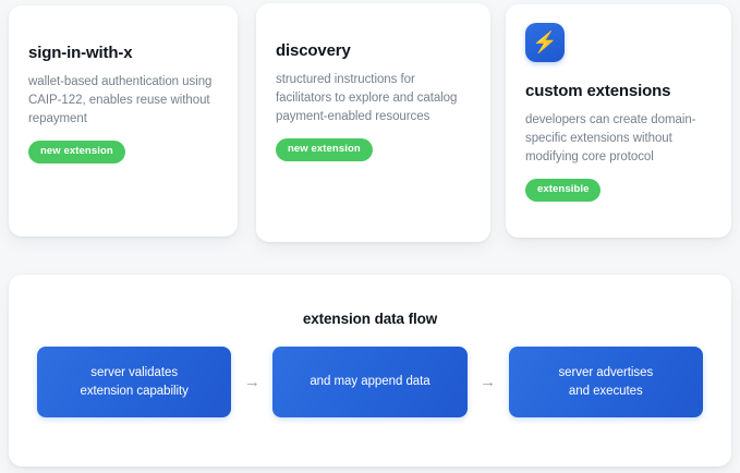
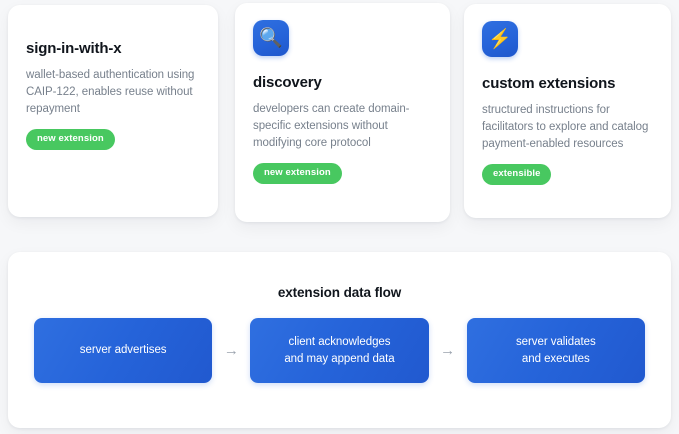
  sign-in-with-x
  wallet-based authentication using CAIP-122, enables reuse without repayment
  new extension
+ 🔍
  discovery
- structured instructions for facilitators to explore and catalog payment-enabled resources
+ developers can create domain-specific extensions without modifying core protocol
  new extension
  ⚡
  custom extensions
- developers can create domain-specific extensions without modifying core protocol
+ structured instructions for facilitators to explore and catalog payment-enabled resources
  extensible
  extension data flow
- server validates
+ server advertises
- extension capability
  →
+ client acknowledges
  and may append data
  →
- server advertises
+ server validates
  and executes
